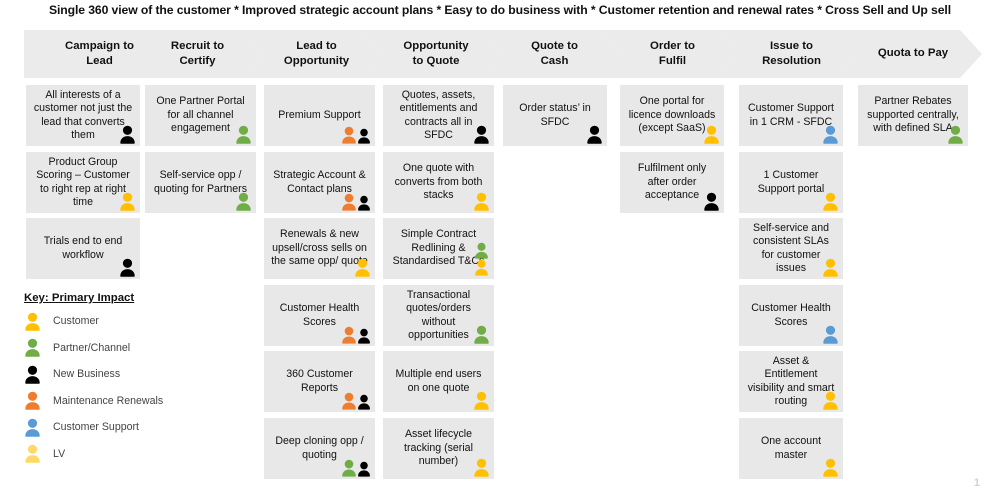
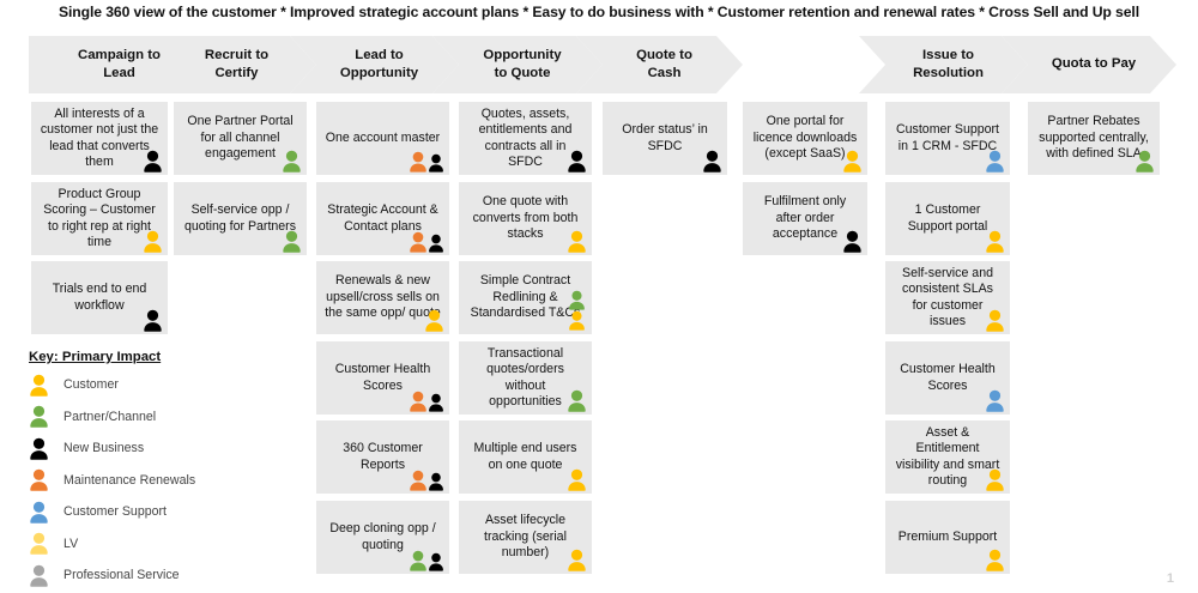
  Single 360 view of the customer * Improved strategic account plans * Easy to do business with * Customer retention and renewal rates * Cross Sell and Up sell
  Campaign to
  Lead
  Recruit to
  Certify
  Lead to
  Opportunity
  Opportunity
  to Quote
  Quote to
  Cash
- Order to
- Fulfil
  Issue to
  Resolution
  Quota to Pay
  All interests of a customer not just the lead that converts them
  Product Group Scoring – Customer to right rep at right time
  Trials end to end workflow
  One Partner Portal for all channel engagement
  Self-service opp / quoting for Partners
- Premium Support
+ One account master
  Strategic Account & Contact plans
  Renewals & new upsell/cross sells on the same opp/ quo
  Customer Health Scores
  360 Customer Reports
  Deep cloning opp / quoting
  Quotes, assets, entitlements and contracts all in SFDC
  One quote with converts from both stacks
  Simple Contract Redlining & Standardised T&C
  Transactional quotes/orders without opportunities
  Multiple end users on one quote
  Asset lifecycle tracking (serial number)
  Order status’ in SFDC
  One portal for licence downloads (except SaaS)
  Fulfilment only after order acceptance
  Customer Support in 1 CRM - SFDC
  1 Customer Support portal
  Self-service and consistent SLAs for customer issues
  Customer Health Scores
  Asset & Entitlement visibility and smart routing
- One account master
+ Premium Support
  Partner Rebates supported centrally, with defined SLA
  Key: Primary Impact
  Customer
  Partner/Channel
  New Business
  Maintenance Renewals
  Customer Support
  LV
+ Professional Service
  1
